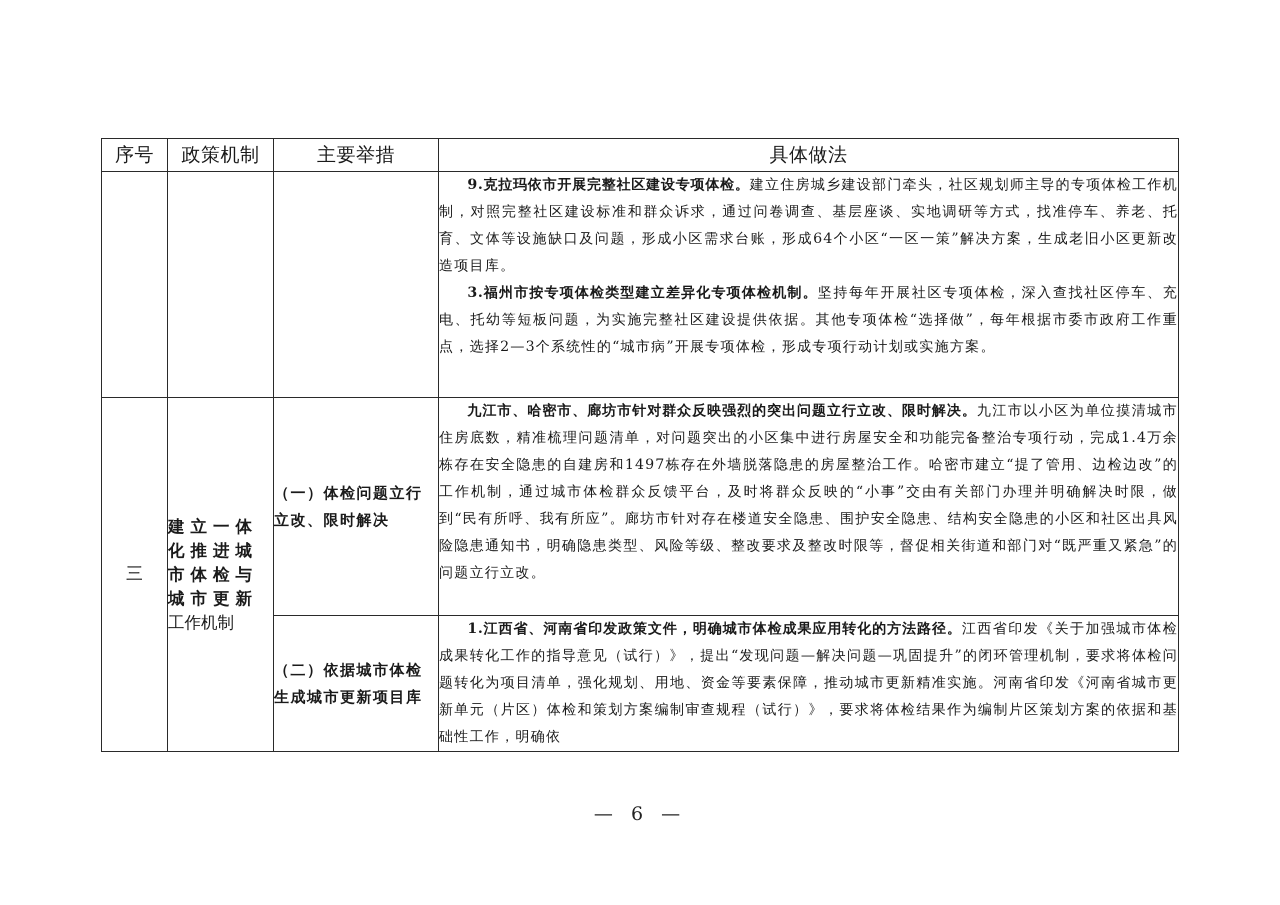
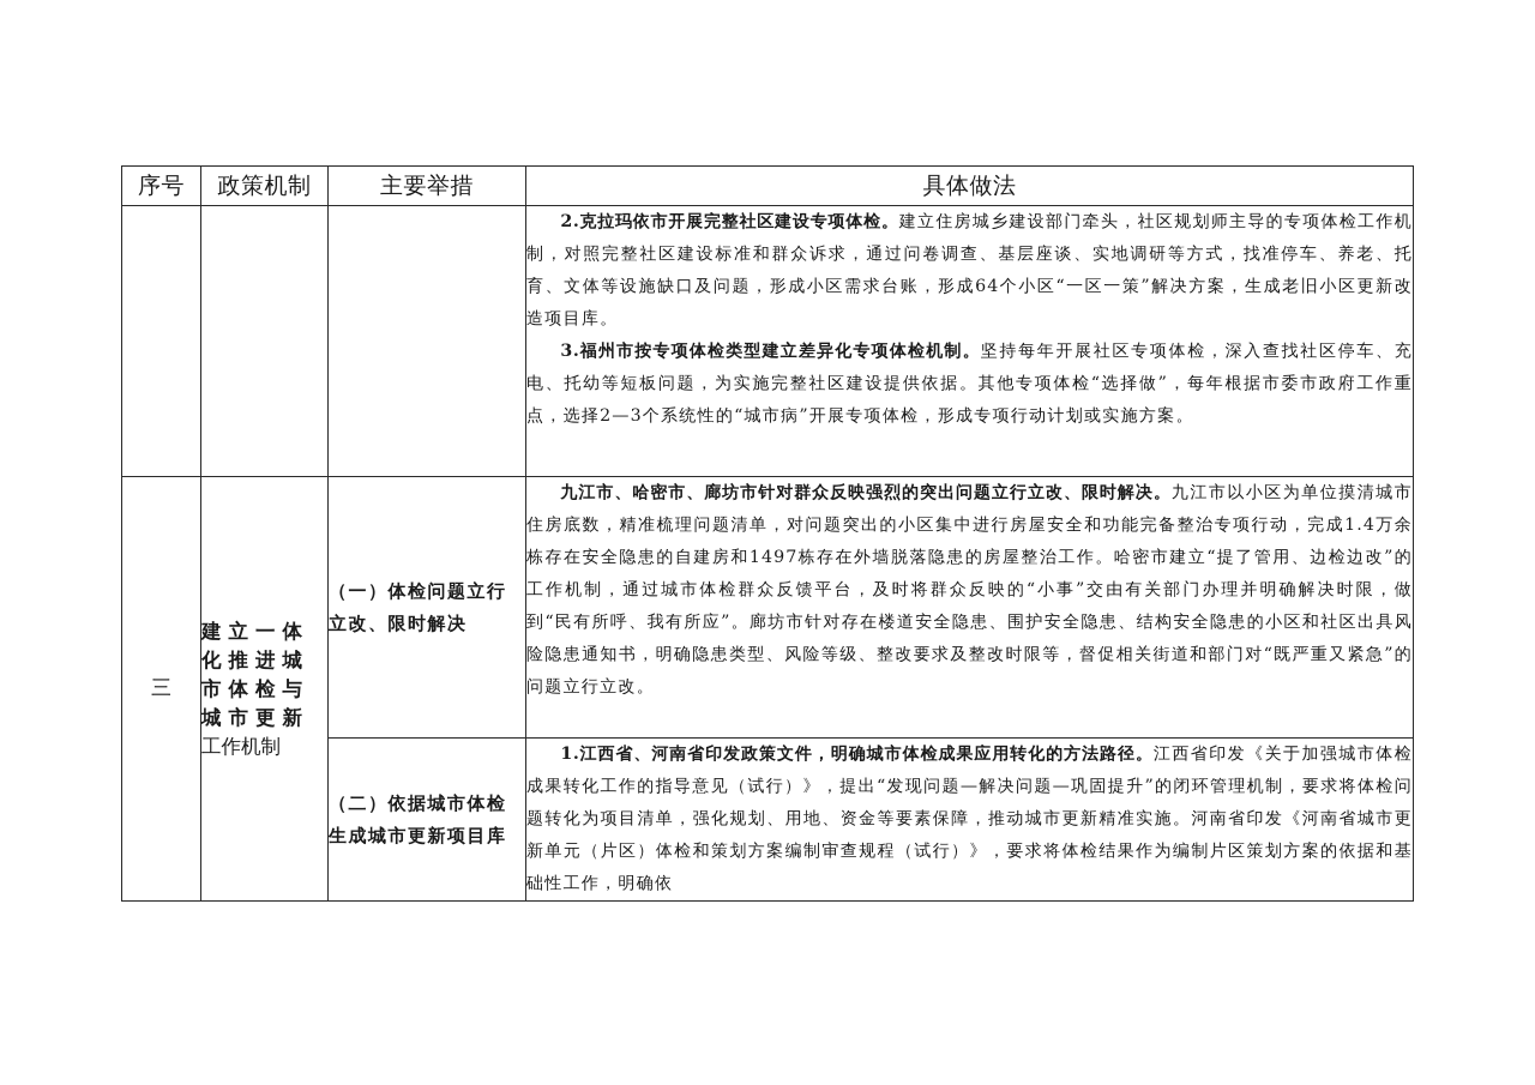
  序号	政策机制	主要举措	具体做法
- 			9.克拉玛依市开展完整社区建设专项体检。建立住房城乡建设部门牵头，社区规划师主导的专项体检工作机制，对照完整社区建设标准和群众诉求，通过问卷调查、基层座谈、实地调研等方式，找准停车、养老、托育、文体等设施缺口及问题，形成小区需求台账，形成64个小区“一区一策”解决方案，生成老旧小区更新改造项目库。 3.福州市按专项体检类型建立差异化专项体检机制。坚持每年开展社区专项体检，深入查找社区停车、充电、托幼等短板问题，为实施完整社区建设提供依据。其他专项体检“选择做”，每年根据市委市政府工作重点，选择2—3个系统性的“城市病”开展专项体检，形成专项行动计划或实施方案。
+ 			2.克拉玛依市开展完整社区建设专项体检。建立住房城乡建设部门牵头，社区规划师主导的专项体检工作机制，对照完整社区建设标准和群众诉求，通过问卷调查、基层座谈、实地调研等方式，找准停车、养老、托育、文体等设施缺口及问题，形成小区需求台账，形成64个小区“一区一策”解决方案，生成老旧小区更新改造项目库。 3.福州市按专项体检类型建立差异化专项体检机制。坚持每年开展社区专项体检，深入查找社区停车、充电、托幼等短板问题，为实施完整社区建设提供依据。其他专项体检“选择做”，每年根据市委市政府工作重点，选择2—3个系统性的“城市病”开展专项体检，形成专项行动计划或实施方案。
  三	建立一体 化推进城 市体检与 城市更新 工作机制	（一）体检问题立行立改、限时解决	九江市、哈密市、廊坊市针对群众反映强烈的突出问题立行立改、限时解决。九江市以小区为单位摸清城市住房底数，精准梳理问题清单，对问题突出的小区集中进行房屋安全和功能完备整治专项行动，完成1.4万余栋存在安全隐患的自建房和1497栋存在外墙脱落隐患的房屋整治工作。哈密市建立“提了管用、边检边改”的工作机制，通过城市体检群众反馈平台，及时将群众反映的“小事”交由有关部门办理并明确解决时限，做到“民有所呼、我有所应”。廊坊市针对存在楼道安全隐患、围护安全隐患、结构安全隐患的小区和社区出具风险隐患通知书，明确隐患类型、风险等级、整改要求及整改时限等，督促相关街道和部门对“既严重又紧急”的问题立行立改。
  （二）依据城市体检生成城市更新项目库	1.江西省、河南省印发政策文件，明确城市体检成果应用转化的方法路径。江西省印发《关于加强城市体检成果转化工作的指导意见（试行）》，提出“发现问题—解决问题—巩固提升”的闭环管理机制，要求将体检问题转化为项目清单，强化规划、用地、资金等要素保障，推动城市更新精准实施。河南省印发《河南省城市更新单元（片区）体检和策划方案编制审查规程（试行）》，要求将体检结果作为编制片区策划方案的依据和基础性工作，明确依
- — 6 —
